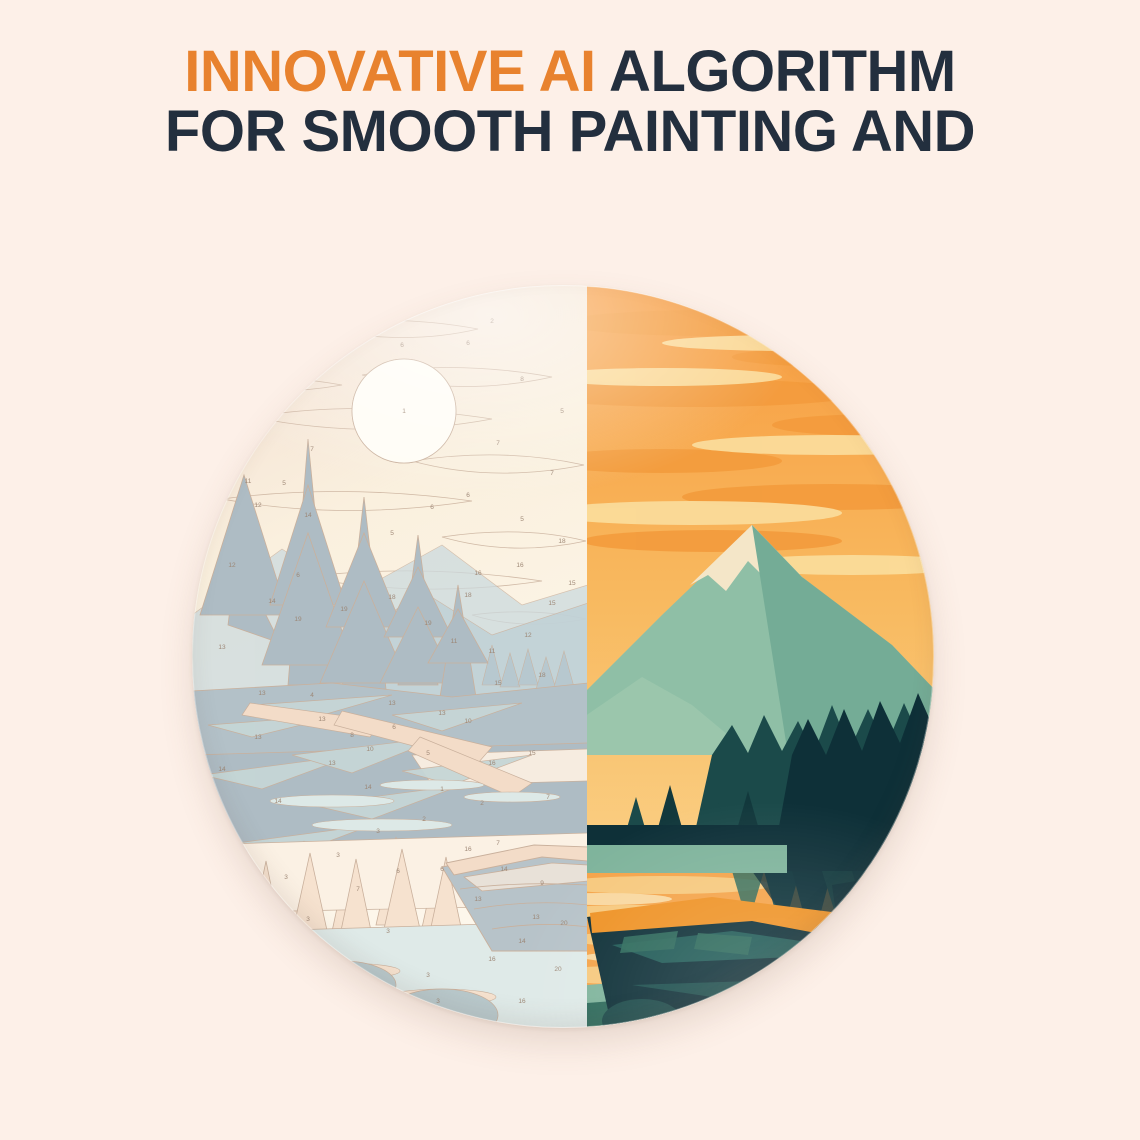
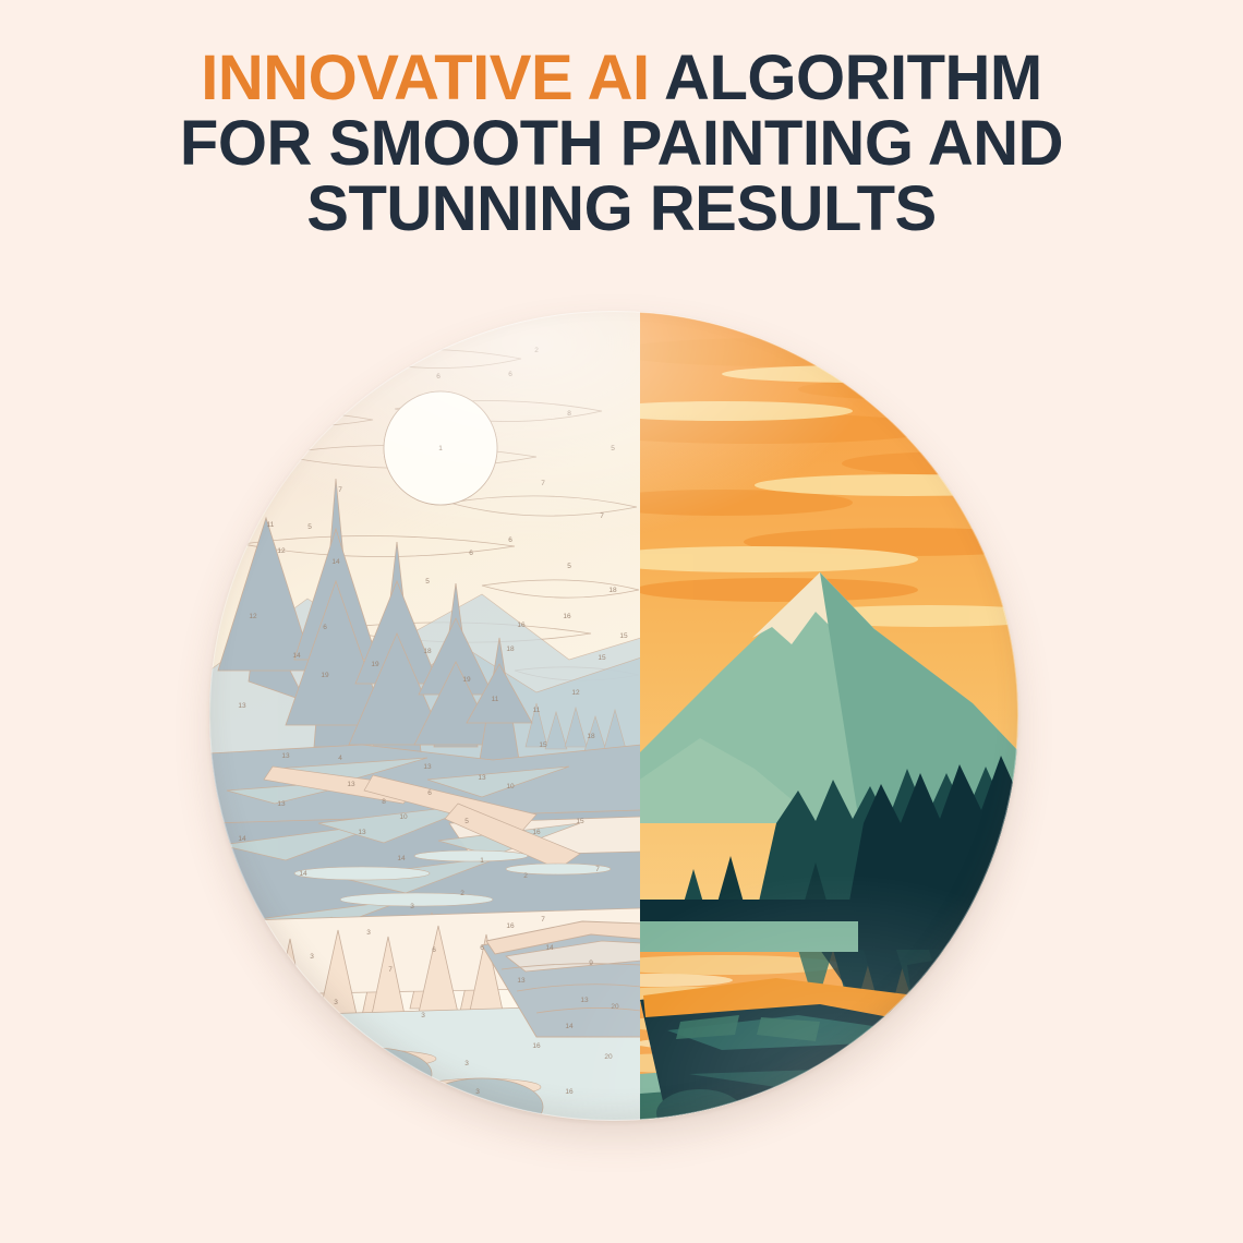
  INNOVATIVE AI ALGORITHM
  FOR SMOOTH PAINTING AND
+ STUNNING RESULTS
